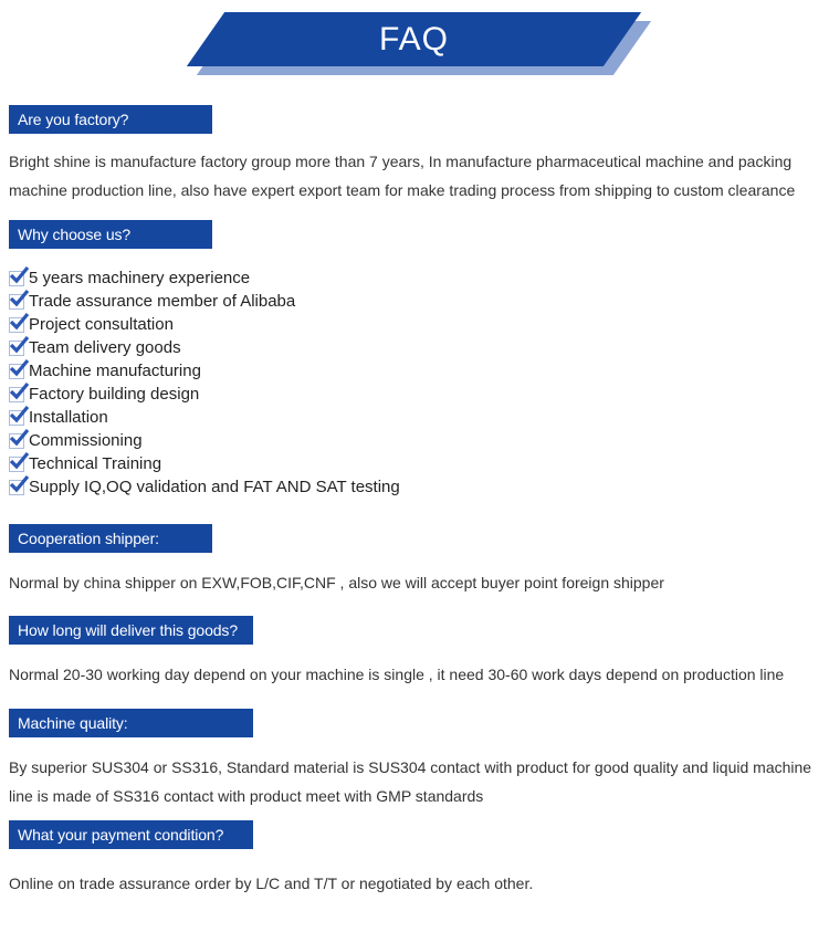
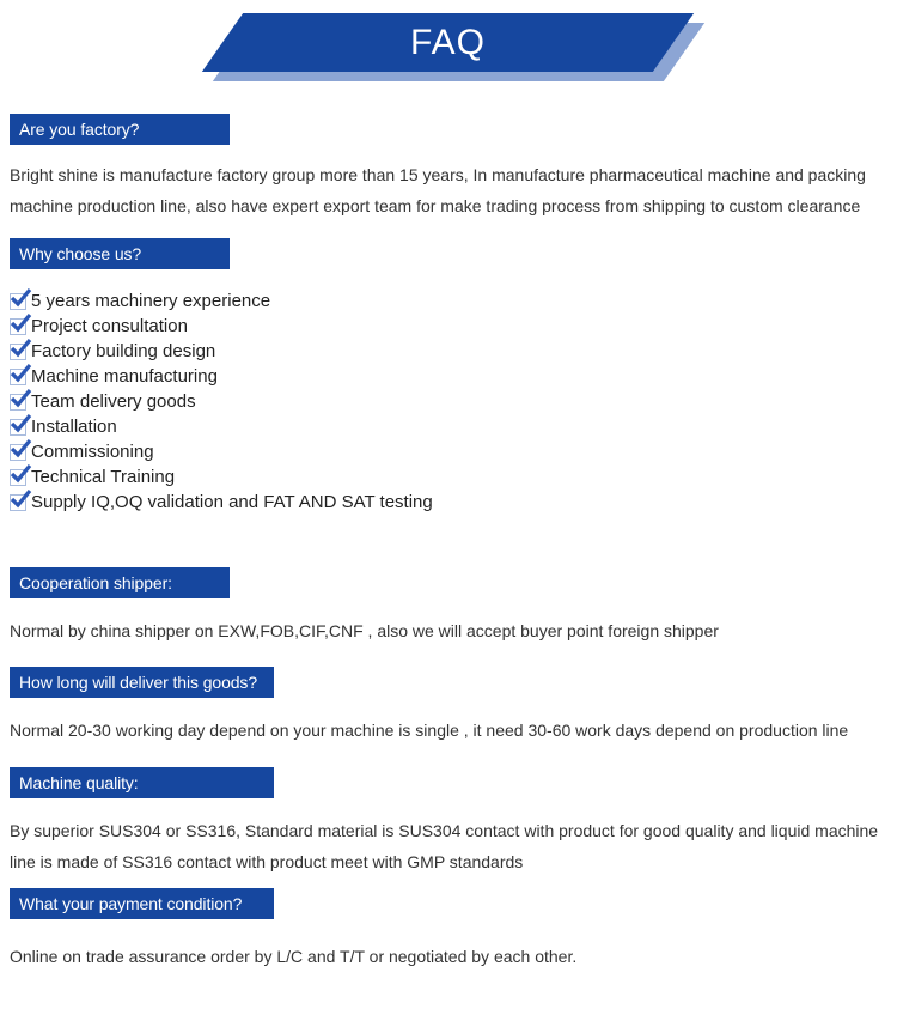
  FAQ
  Are you factory?
- Bright shine is manufacture factory group more than 7 years, In manufacture pharmaceutical machine and packing machine production line, also have expert export team for make trading process from shipping to custom clearance
+ Bright shine is manufacture factory group more than 15 years, In manufacture pharmaceutical machine and packing machine production line, also have expert export team for make trading process from shipping to custom clearance
  Why choose us?
  5 years machinery experience
- Trade assurance member of Alibaba
  Project consultation
- Team delivery goods
+ Factory building design
  Machine manufacturing
- Factory building design
+ Team delivery goods
  Installation
  Commissioning
  Technical Training
  Supply IQ,OQ validation and FAT AND SAT testing
  Cooperation shipper:
  Normal by china shipper on EXW,FOB,CIF,CNF , also we will accept buyer point foreign shipper
  How long will deliver this goods?
  Normal 20-30 working day depend on your machine is single , it need 30-60 work days depend on production line
  Machine quality:
  By superior SUS304 or SS316, Standard material is SUS304 contact with product for good quality and liquid machine line is made of SS316 contact with product meet with GMP standards
  What your payment condition?
  Online on trade assurance order by L/C and T/T or negotiated by each other.
